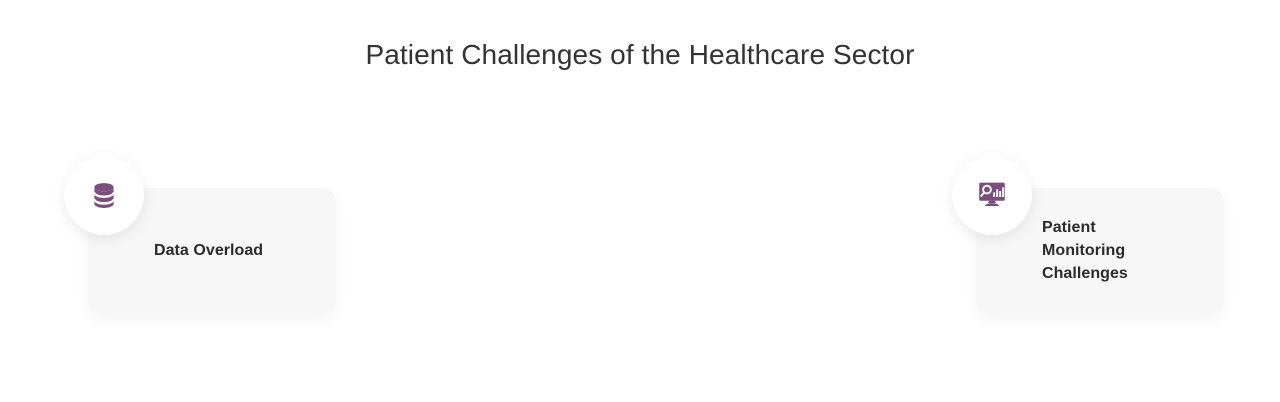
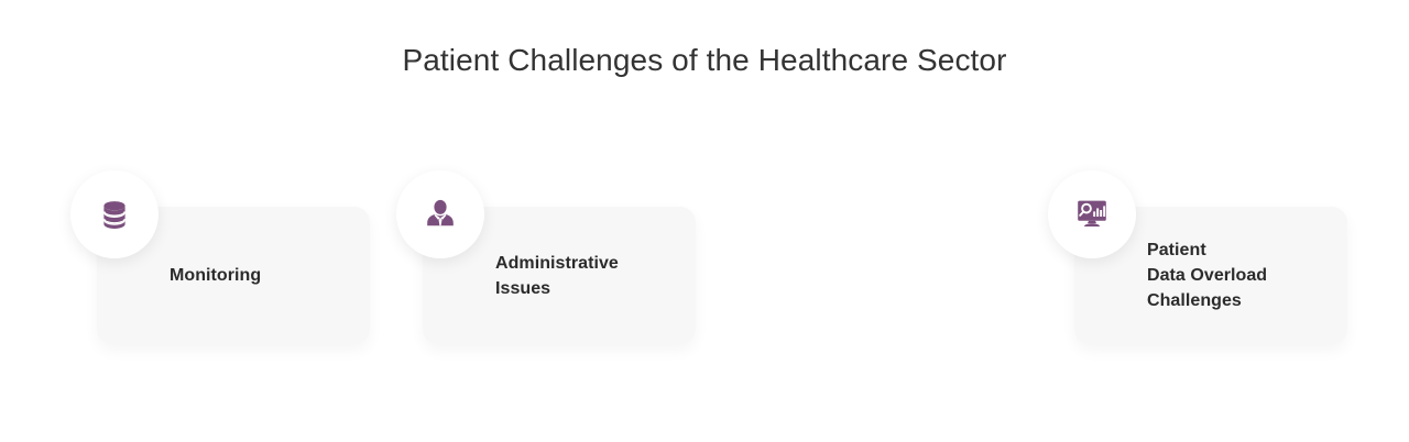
  Patient Challenges of the Healthcare Sector
- Data Overload
+ Monitoring
+ Administrative
+ Issues
  Patient
- Monitoring
+ Data Overload
  Challenges
